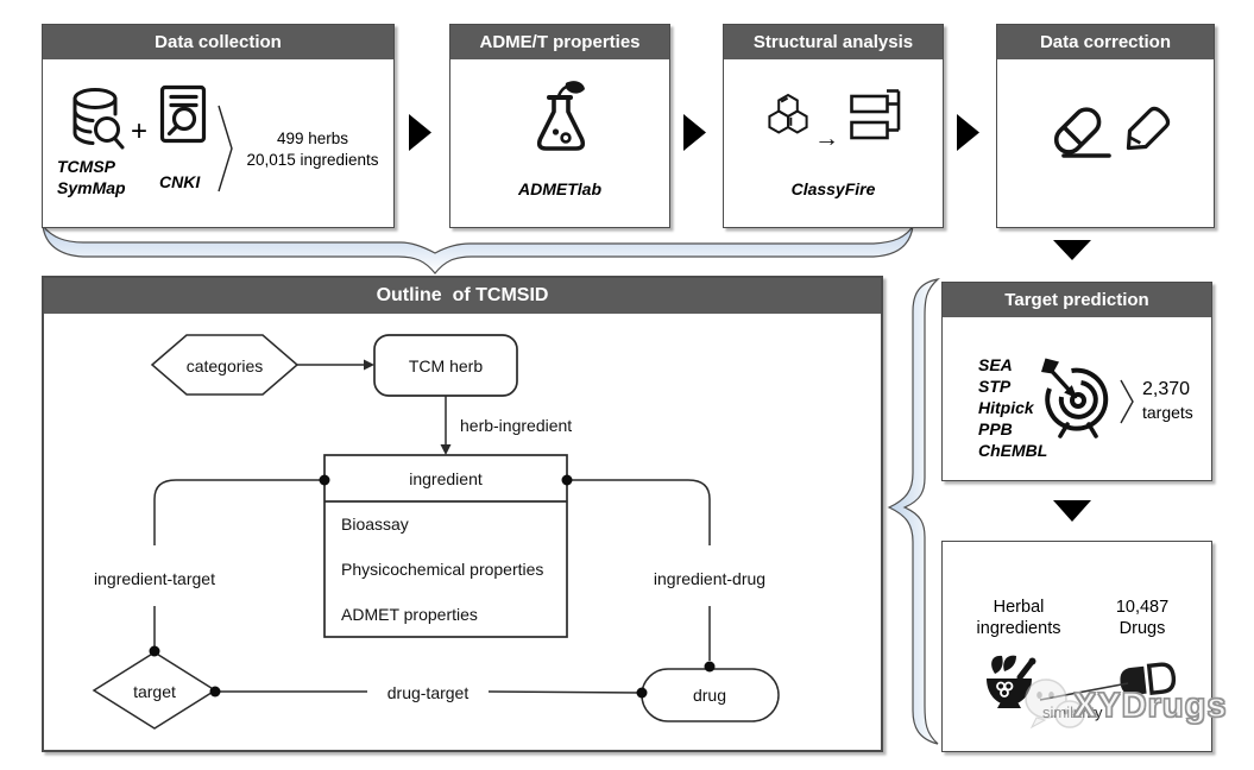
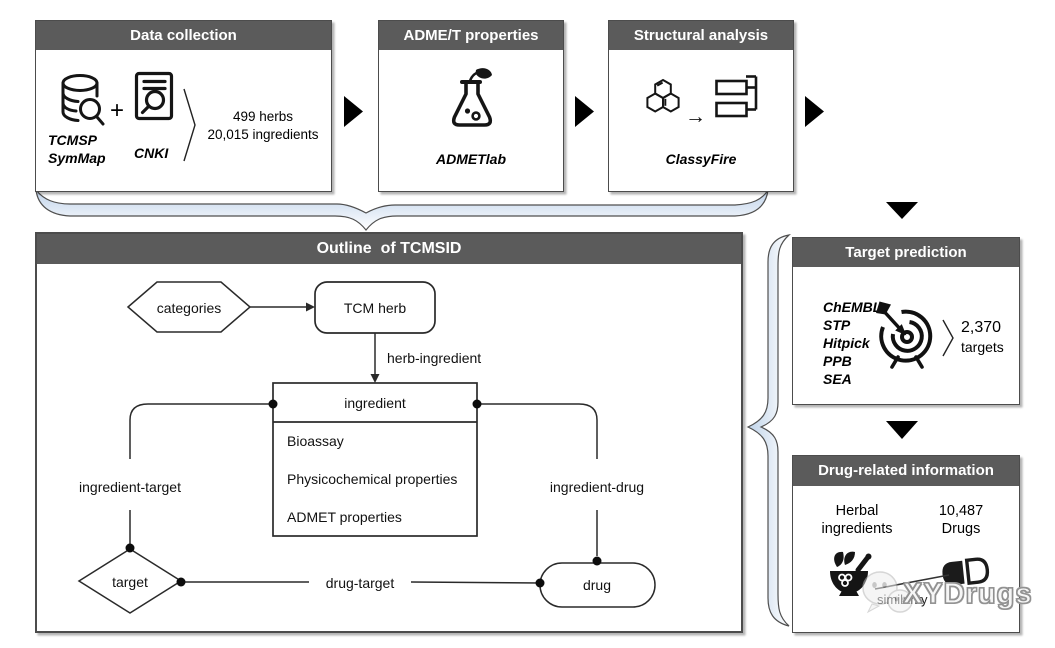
  Data collection
  +
  TCMSP
  SymMap
  CNKI
  499 herbs
  20,015 ingredients
  ADME/T properties
  ADMETlab
  Structural analysis
  →
  ClassyFire
- Data correction
  Outline of TCMSID
  categories
  TCM herb
  herb-ingredient
  ingredient
  Bioassay
  Physicochemical properties
  ADMET properties
  ingredient-target
  ingredient-drug
  target
  drug
  drug-target
  Target prediction
- SEA
+ ChEMBL
  STP
  Hitpick
  PPB
- ChEMBL
+ SEA
  2,370
  targets
+ Drug-related information
  Herbal
  ingredients
  10,487
  Drugs
  similarity
  XYDrugs
